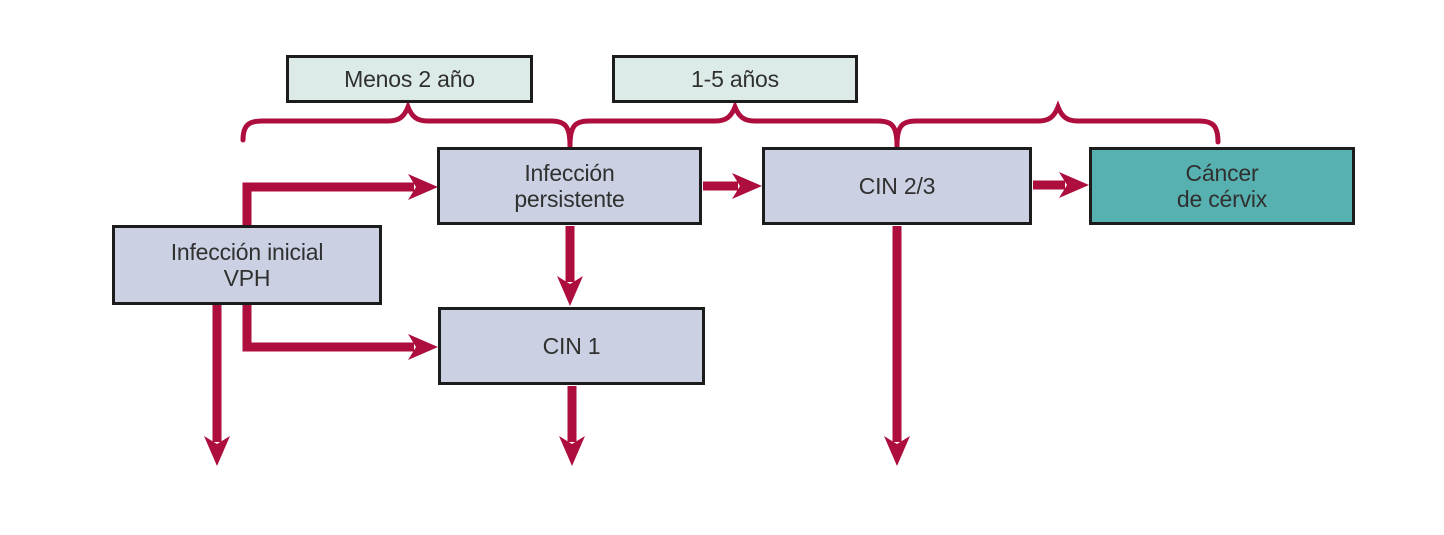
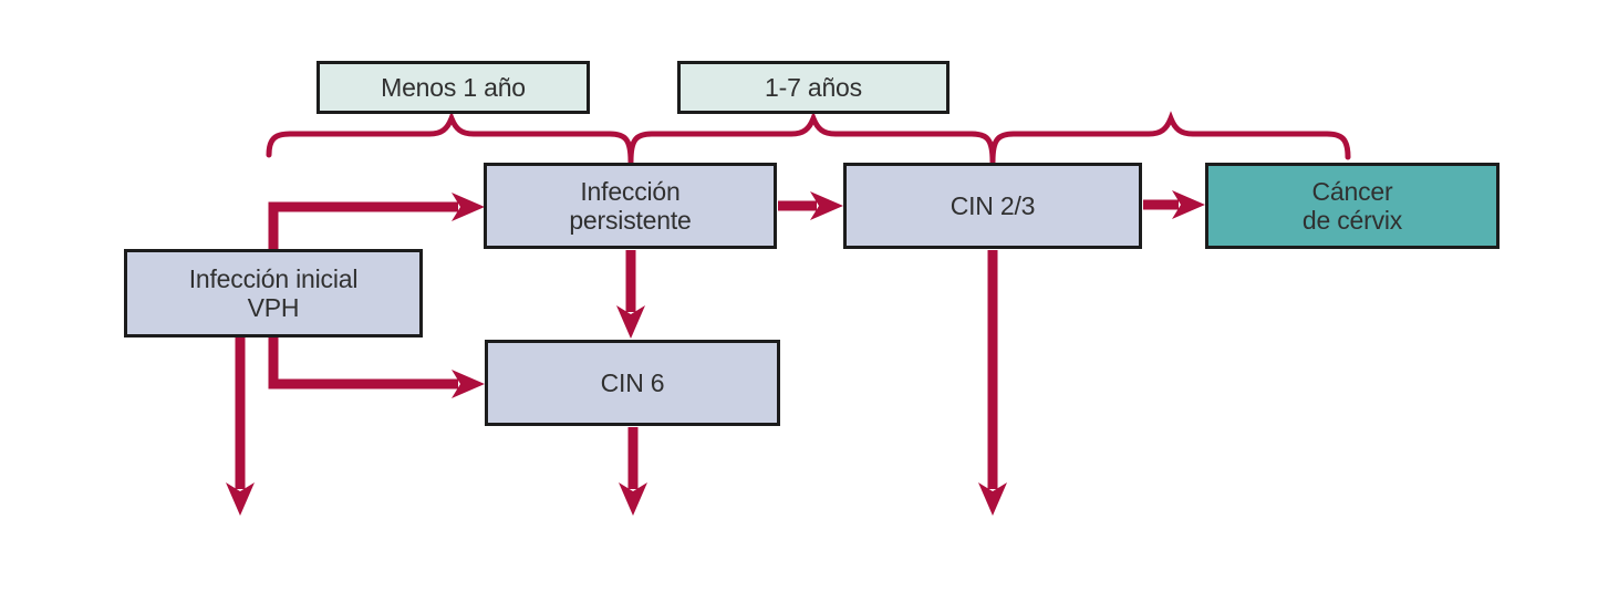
- Menos 2 año
+ Menos 1 año
- 1-5 años
+ 1-7 años
  Infección inicial
  VPH
  Infección
  persistente
  CIN 2/3
- CIN 1
+ CIN 6
  Cáncer
  de cérvix
